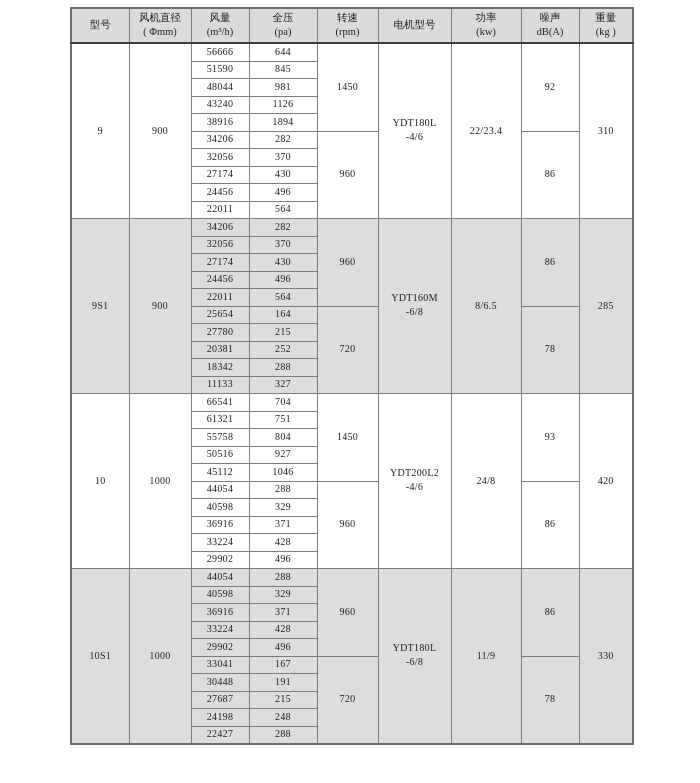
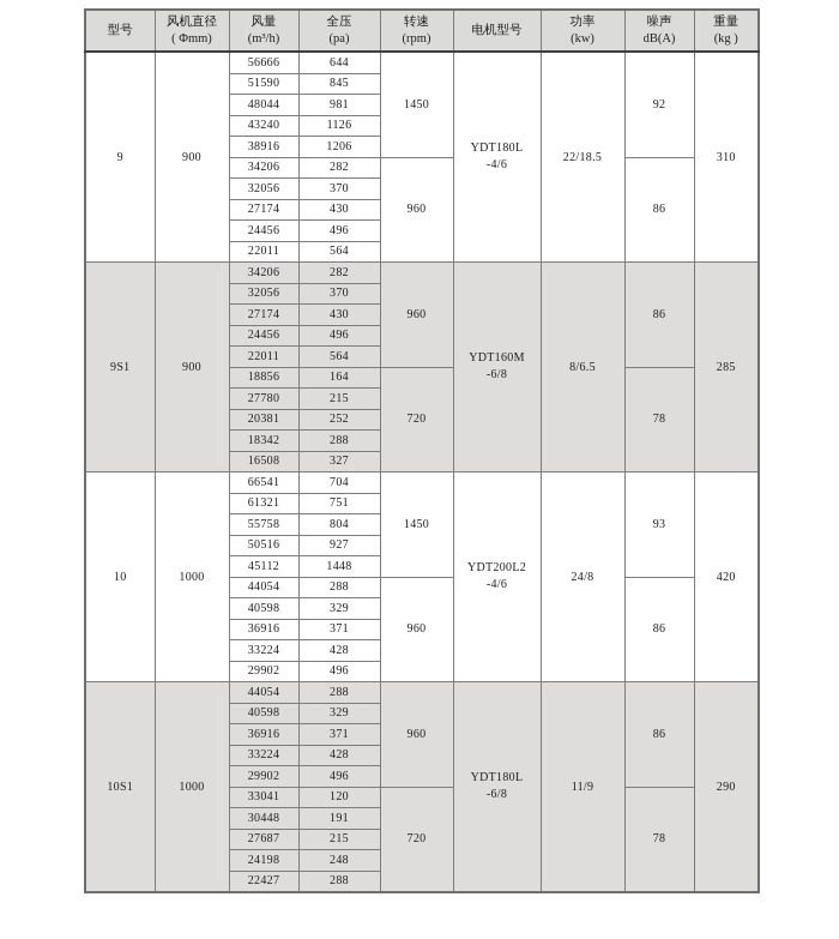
  型号	风机直径( Φmm)	风量(m³/h)	全压(pa)	转速(rpm)	电机型号	功率(kw)	噪声dB(A)	重量(kg )
- 9	900	56666	644	1450	YDT180L -4/6	22/23.4	92	310
+ 9	900	56666	644	1450	YDT180L -4/6	22/18.5	92	310
  51590	845
  48044	981
  43240	1126
- 38916	1894
+ 38916	1206
  34206	282	960	86
  32056	370
  27174	430
  24456	496
  22011	564
  9S1	900	34206	282	960	YDT160M -6/8	8/6.5	86	285
  32056	370
  27174	430
  24456	496
  22011	564
- 25654	164	720	78
+ 18856	164	720	78
  27780	215
  20381	252
  18342	288
- 11133	327
+ 16508	327
  10	1000	66541	704	1450	YDT200L2 -4/6	24/8	93	420
  61321	751
  55758	804
  50516	927
- 45112	1046
+ 45112	1448
  44054	288	960	86
  40598	329
  36916	371
  33224	428
  29902	496
- 10S1	1000	44054	288	960	YDT180L -6/8	11/9	86	330
+ 10S1	1000	44054	288	960	YDT180L -6/8	11/9	86	290
  40598	329
  36916	371
  33224	428
  29902	496
- 33041	167	720	78
+ 33041	120	720	78
  30448	191
  27687	215
  24198	248
  22427	288
